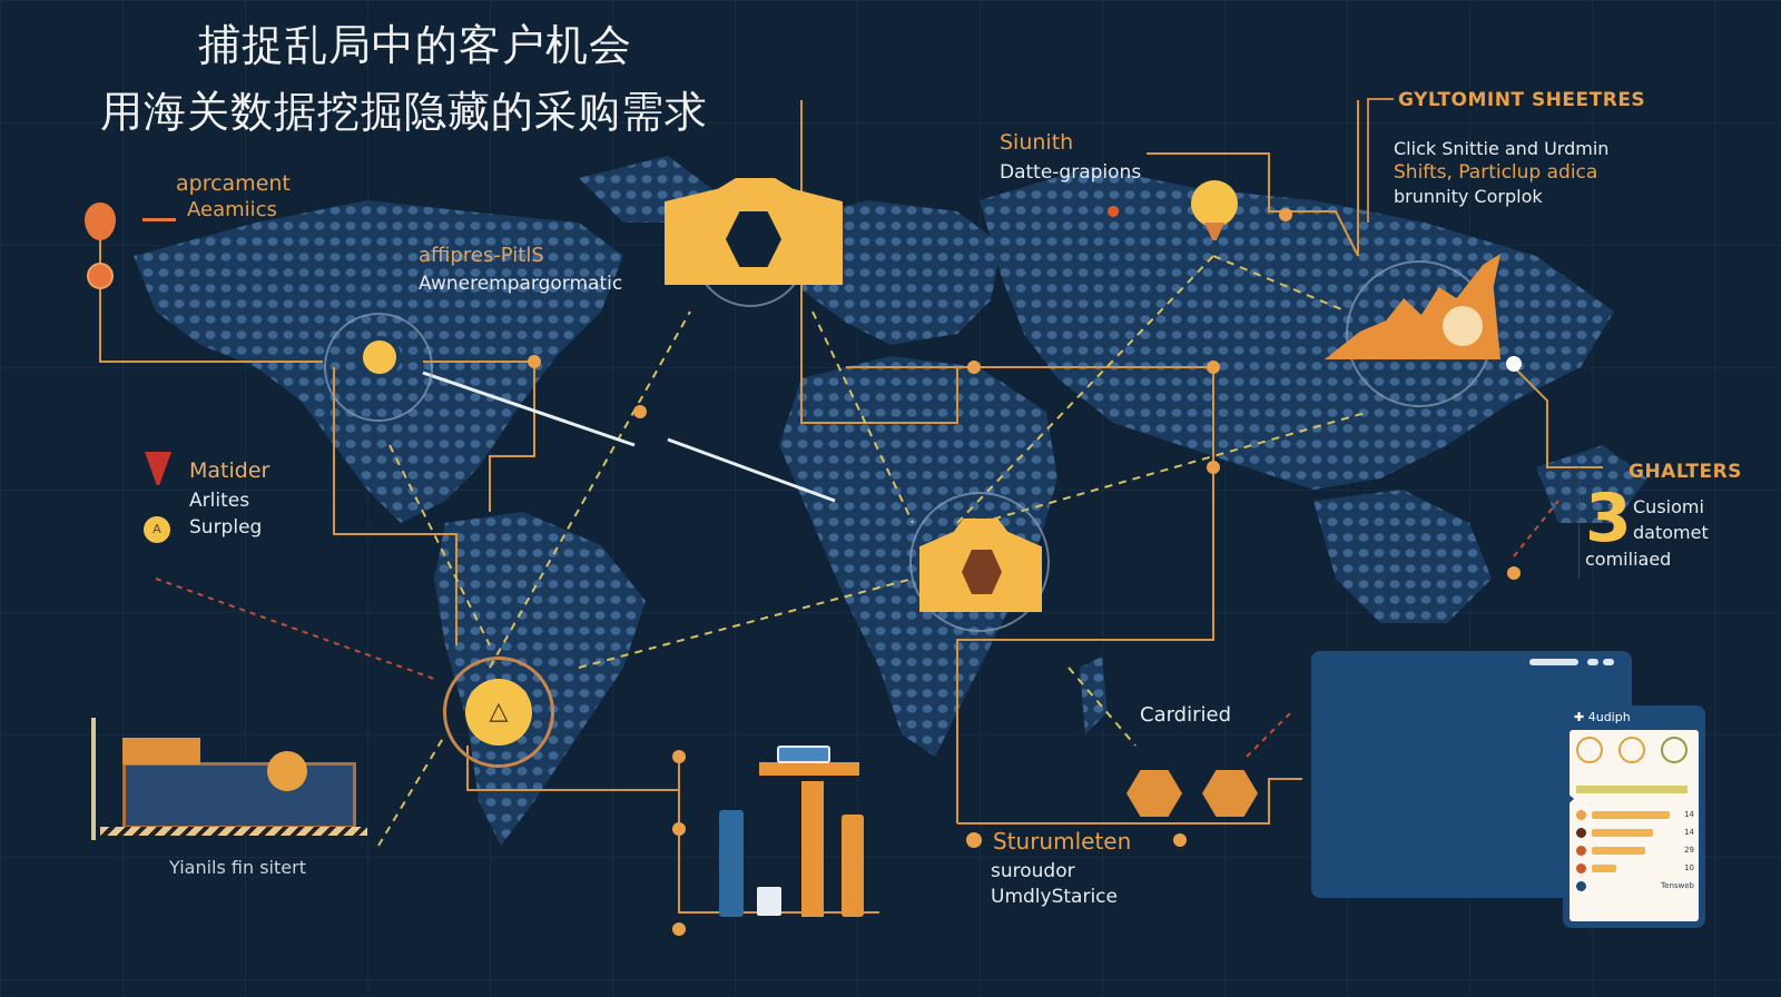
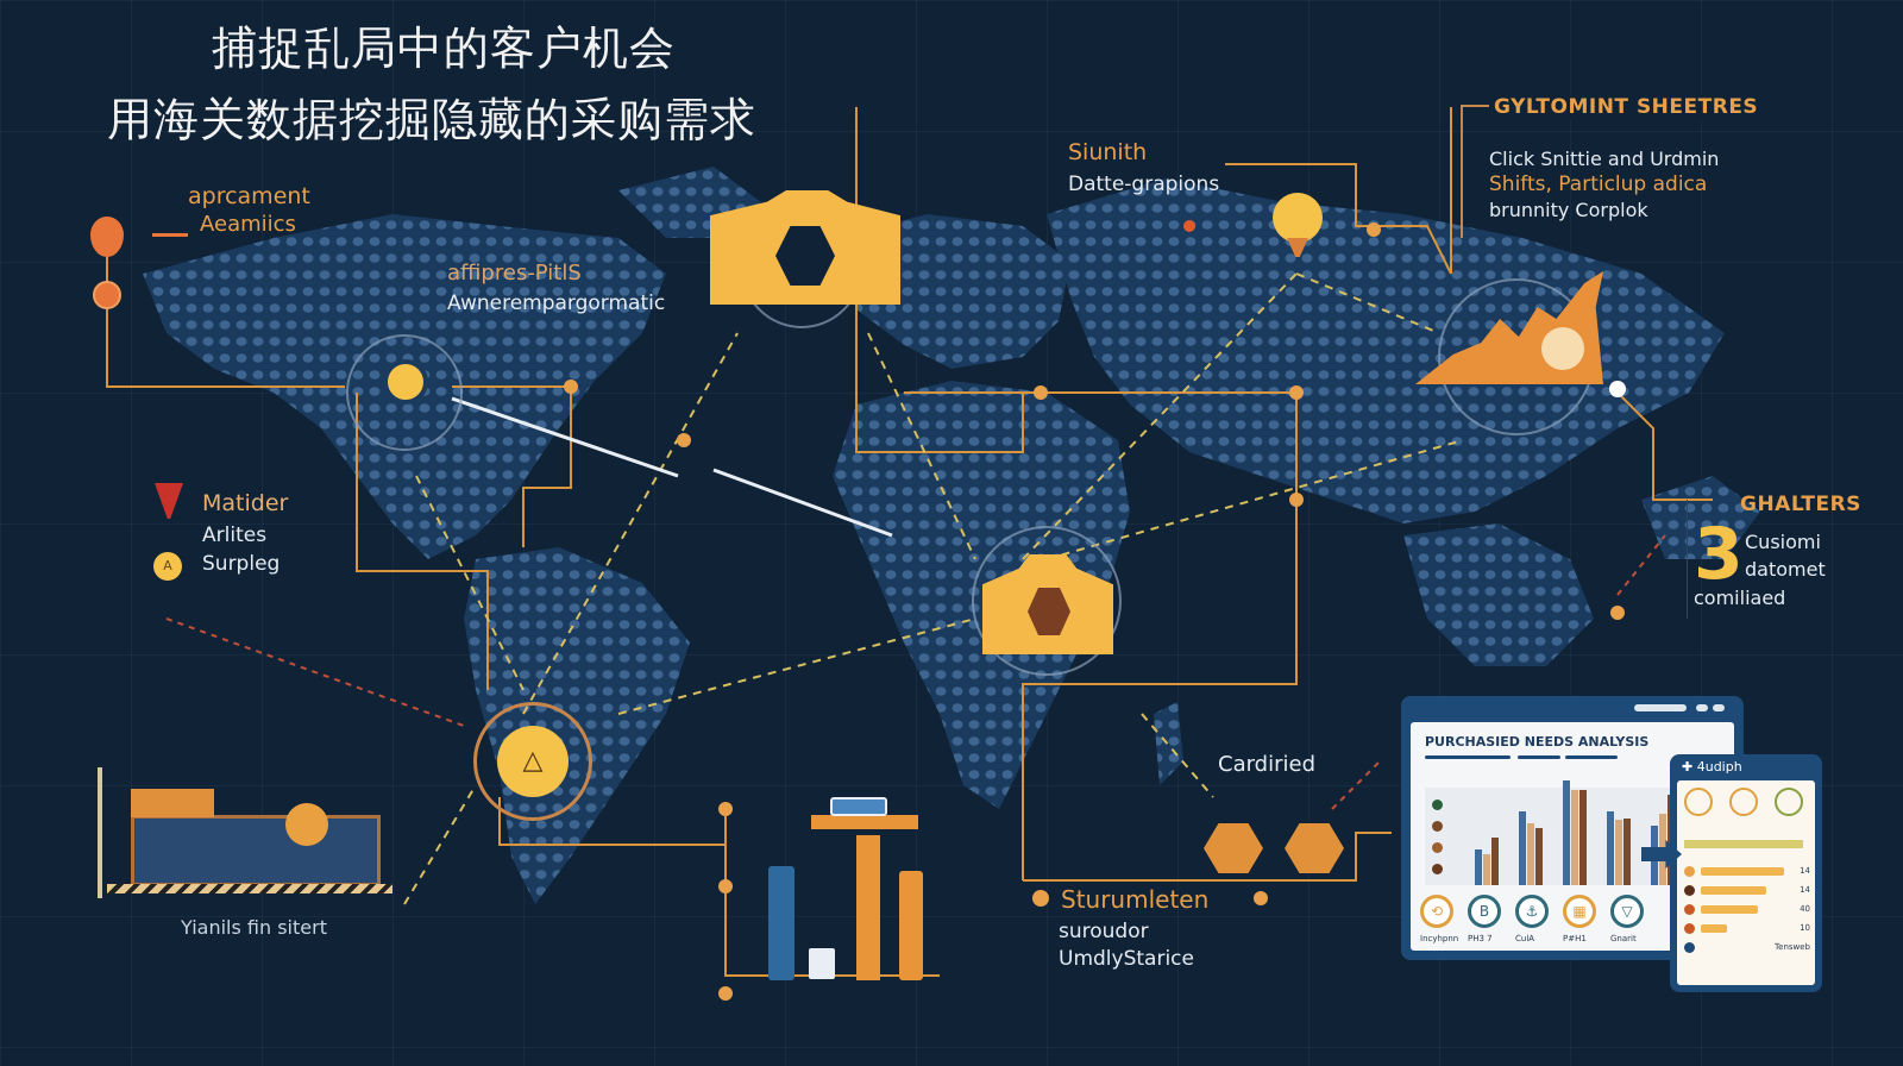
  捕捉乱局中的客户机会
  用海关数据挖掘隐藏的采购需求
  aprcament
  Aeamiics
  affipres-PitlS
  Awnerempargormatic
  Siunith
  Datte-grapions
  GYLTOMINT SHEETRES
  Click Snittie and Urdmin
  Shifts, Particlup adica
  brunnity Corplok
  GHALTERS
  3
  Cusiomi
  datomet
  comiliaed
  A
  Matider
  Arlites
  Surpleg
  △
  Yianils fin sitert
  Sturumleten
  suroudor
  UmdlyStarice
  Cardiried
+ PURCHASIED NEEDS ANALYSIS
+ ⟲
+ Incyhpnn
+ B
+ PH3 7
+ ⚓
+ CulA
+ ▦
+ P#H1
+ ▽
+ Gnarit
  ✚ 4udiph
  14
  14
- 29
+ 40
  10
  Tensweb
